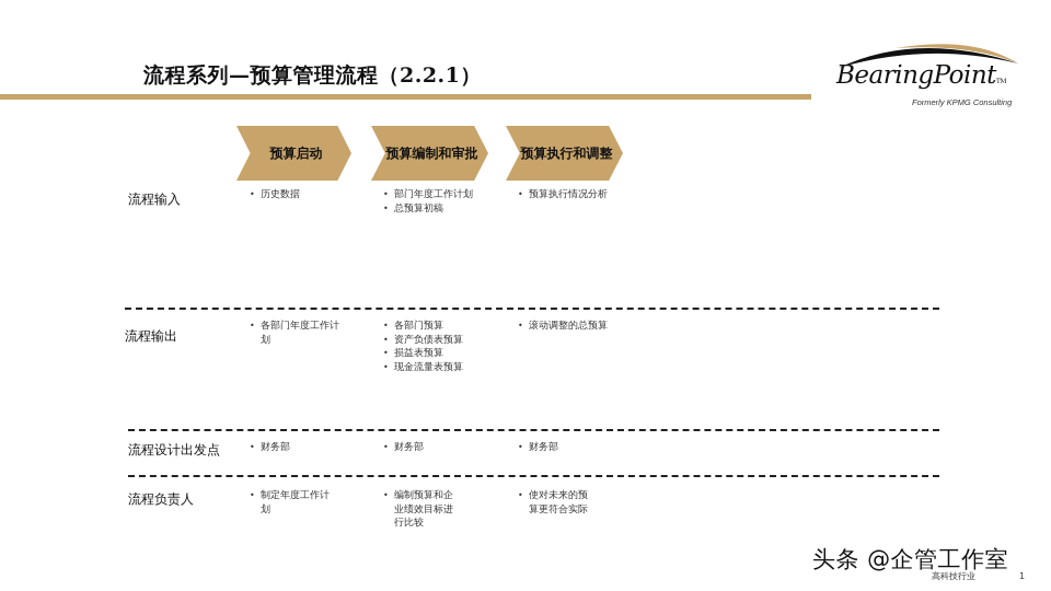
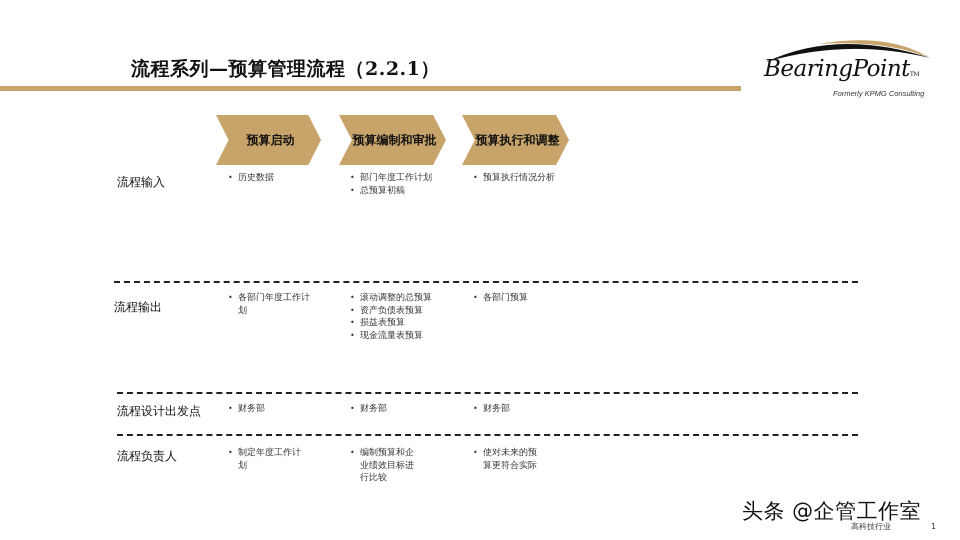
  流程系列—预算管理流程（2.2.1）
  BearingPoint
  Formerly KPMG Consulting
  预算启动
  预算编制和审批
  预算执行和调整
  流程输入
  历史数据
  部门年度工作计划
  总预算初稿
  预算执行情况分析
  流程输出
  各部门年度工作计划
- 各部门预算
+ 滚动调整的总预算
  资产负债表预算
  损益表预算
  现金流量表预算
- 滚动调整的总预算
+ 各部门预算
  流程设计出发点
  财务部
  财务部
  财务部
  流程负责人
  制定年度工作计划
  编制预算和企业绩效目标进行比较
  使对未来的预算更符合实际
  头条 @企管工作室
  高科技行业
  1
